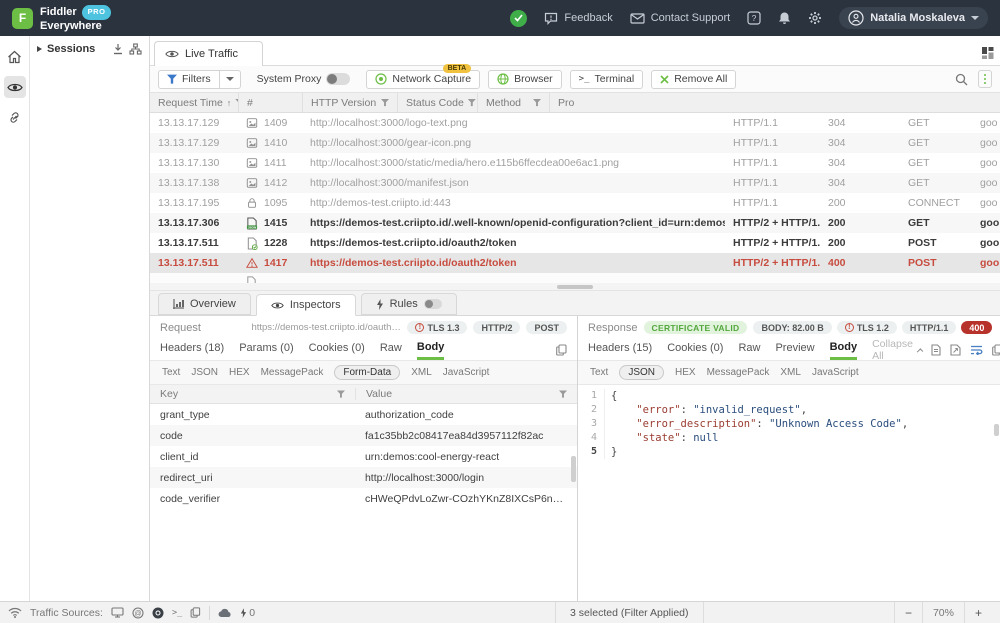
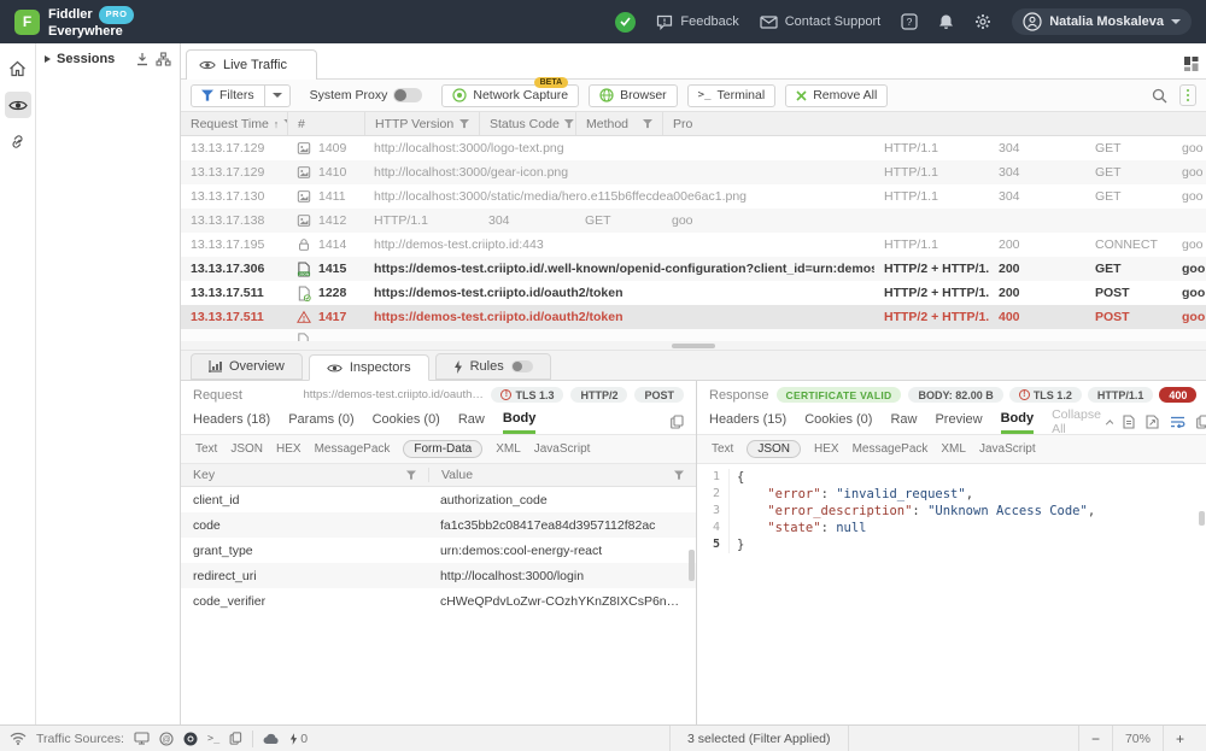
  F
  Fiddler
  PRO
  Everywhere
  Feedback
  Contact Support
  ?
  Natalia Moskaleva
  Sessions
  Live Traffic
  Filters
  System Proxy
  Network Capture
  Browser
  >_
  Terminal
  Remove All
  Request Time
  ↑
  #
  HTTP Version
  Status Code
  Method
  Pro
  13.13.17.129
  1409
  http://localhost:3000/logo-text.png
  HTTP/1.1
  304
  GET
  goo
  13.13.17.129
  1410
  http://localhost:3000/gear-icon.png
  HTTP/1.1
  304
  GET
  goo
  13.13.17.130
  1411
  http://localhost:3000/static/media/hero.e115b6ffecdea00e6ac1.png
  HTTP/1.1
  304
  GET
  goo
  13.13.17.138
  1412
- http://localhost:3000/manifest.json
  HTTP/1.1
  304
  GET
  goo
  13.13.17.195
- 1095
+ 1414
  http://demos-test.criipto.id:443
  HTTP/1.1
  200
  CONNECT
  goo
  13.13.17.306
  1415
  https://demos-test.criipto.id/.well-known/openid-configuration?client_id=urn:demo
  HTTP/2 + HTTP/1.
  200
  GET
  goo
  13.13.17.511
  1228
  https://demos-test.criipto.id/oauth2/token
  HTTP/2 + HTTP/1.
  200
  POST
  goo
  13.13.17.511
  1417
  https://demos-test.criipto.id/oauth2/token
  HTTP/2 + HTTP/1.
  400
  POST
  goo
  Overview
  Inspectors
  Rules
  Request
  https://demos-test.criipto.id/oauth2/t
  TLS 1.3
  HTTP/2
  POST
  Headers (18)
  Params (0)
  Cookies (0)
  Raw
  Body
  Text
  JSON
  HEX
  MessagePack
  Form-Data
  XML
  JavaScript
  Key
  Value
- grant_type
+ client_id
  authorization_code
  code
  fa1c35bb2c08417ea84d3957112f82ac
- client_id
+ grant_type
  urn:demos:cool-energy-react
  redirect_uri
  http://localhost:3000/login
  code_verifier
  cHWeQPdvLoZwr-COzhYKnZ8IXCsP6n9UJd
  Response
  CERTIFICATE VALID
  BODY: 82.00 B
  TLS 1.2
  HTTP/1.1
  400
  Headers (15)
  Cookies (0)
  Raw
  Preview
  Body
  Collapse All
  Text
  JSON
  HEX
  MessagePack
  XML
  JavaScript
  1
  {
  2
  "error": "invalid_request",
  3
  "error_description": "Unknown Access Code",
  4
  "state": null
  5
  }
  Traffic Sources:
  >_
  0
  3 selected (Filter Applied)
  −
  70%
  +
